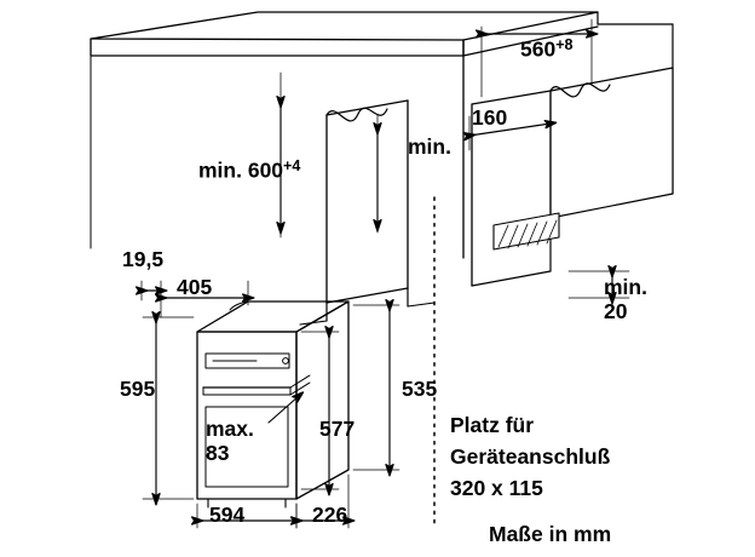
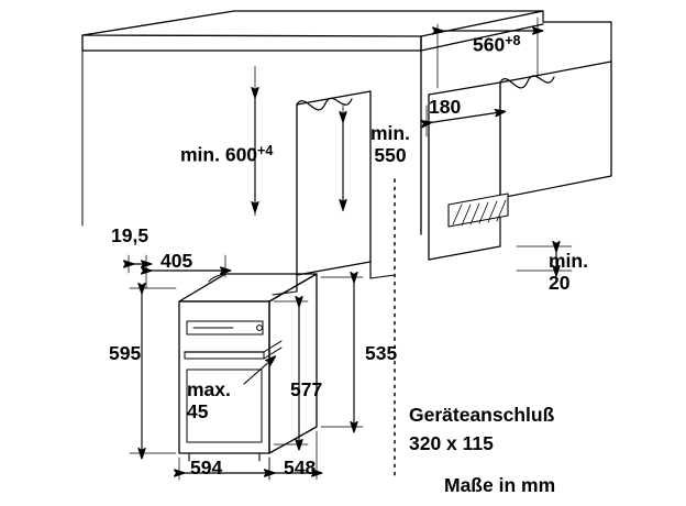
  560+8
  min. 600+4
  min.
+ 550
- 160
+ 180
  min.
  20
  19,5
  405
  595
  535
  577
  max.
- 83
+ 45
  594
- 226
+ 548
- Platz für
  Geräteanschluß
  320 x 115
  Maße in mm
